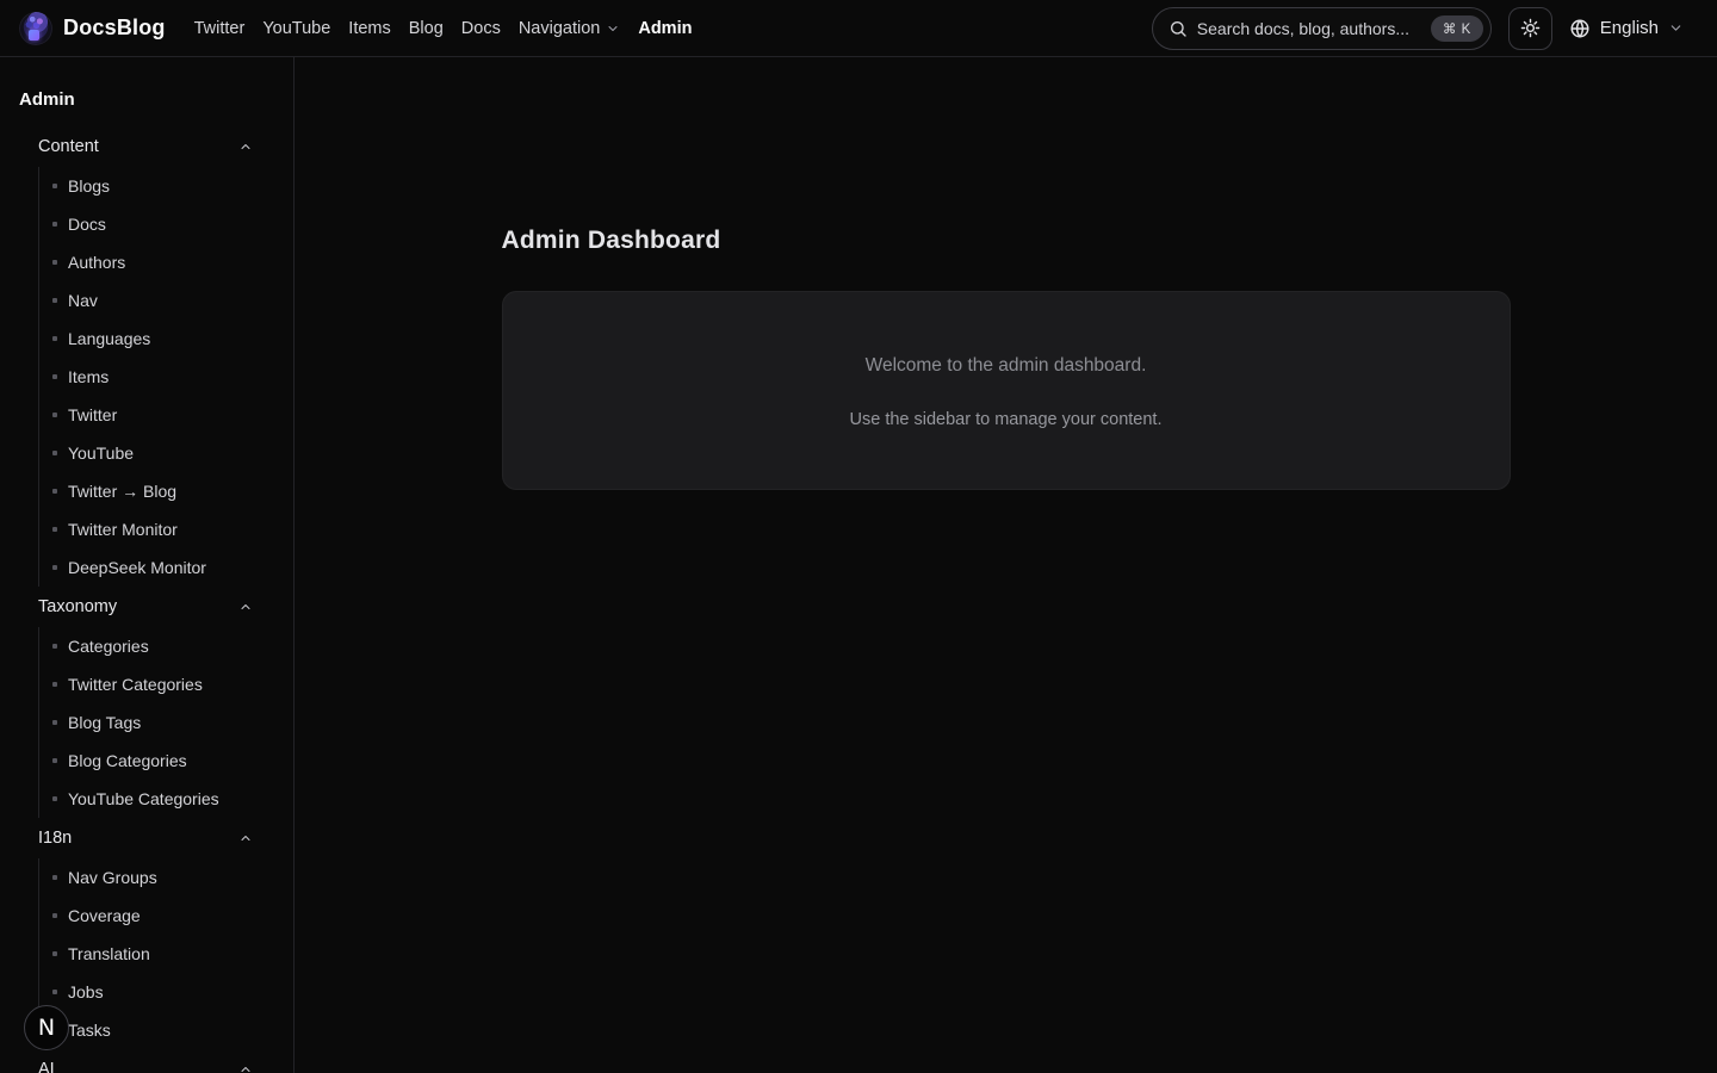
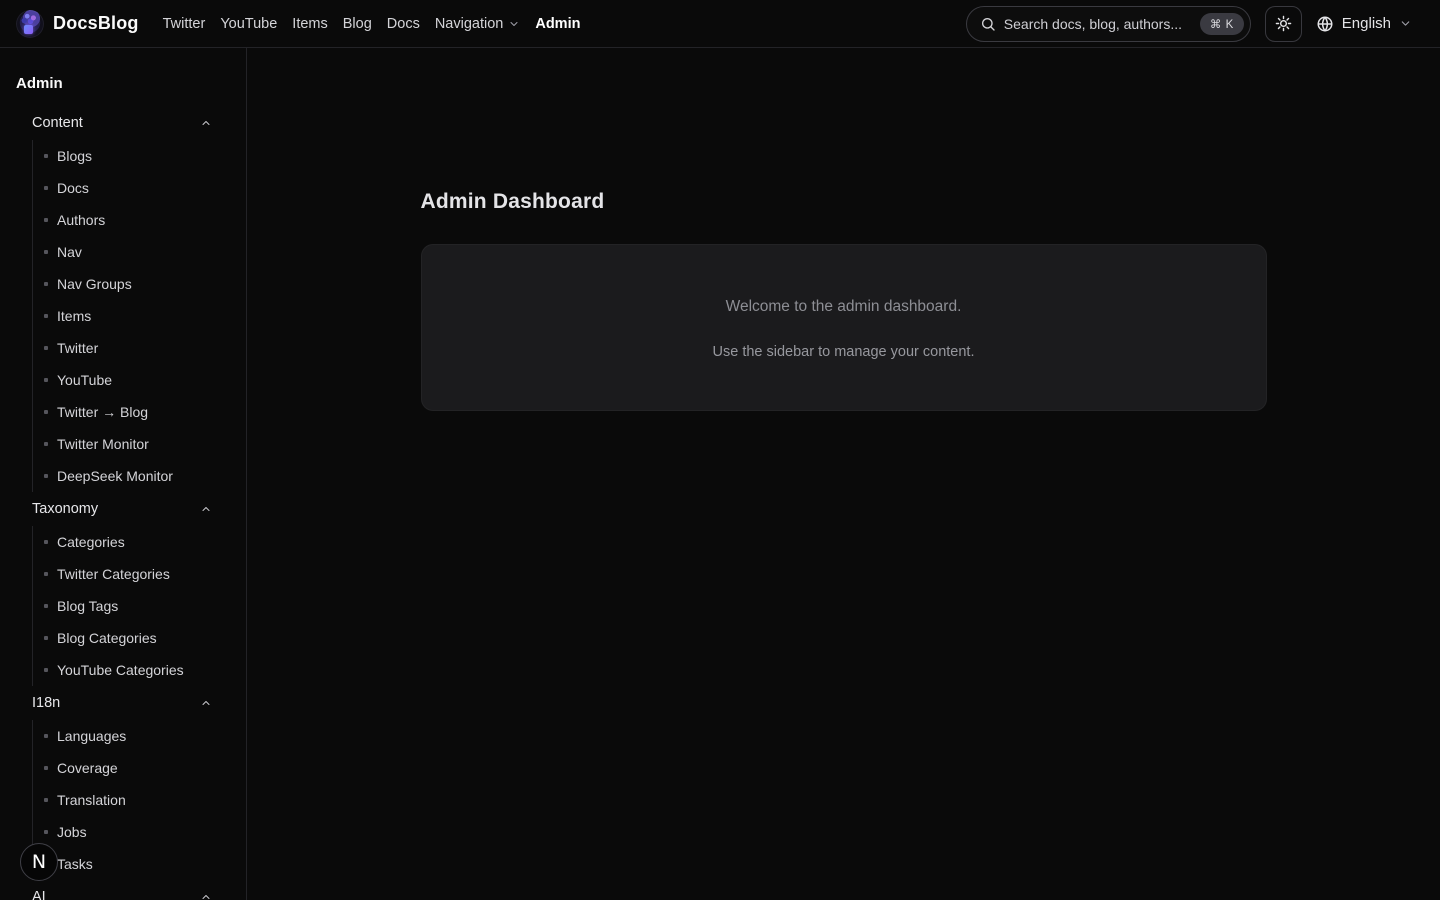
  DocsBlog
  Twitter
  YouTube
  Items
  Blog
  Docs
  Navigation
  Admin
  Search docs, blog, authors...
  ⌘ K
  English
  Admin
  Content
  Blogs
  Docs
  Authors
  Nav
- Languages
+ Nav Groups
  Items
  Twitter
  YouTube
  Twitter → Blog
  Twitter Monitor
  DeepSeek Monitor
  Taxonomy
  Categories
  Twitter Categories
  Blog Tags
  Blog Categories
  YouTube Categories
  I18n
- Nav Groups
+ Languages
  Coverage
  Translation
  Jobs
  Tasks
  AI
  Admin Dashboard
  Welcome to the admin dashboard.
  Use the sidebar to manage your content.
  N
